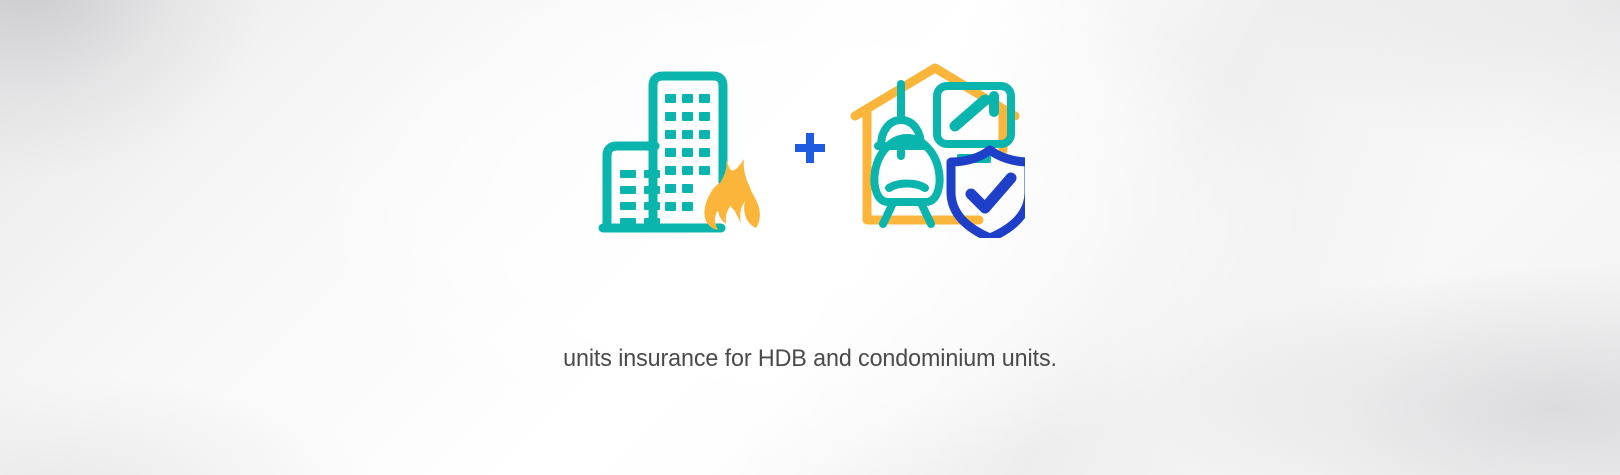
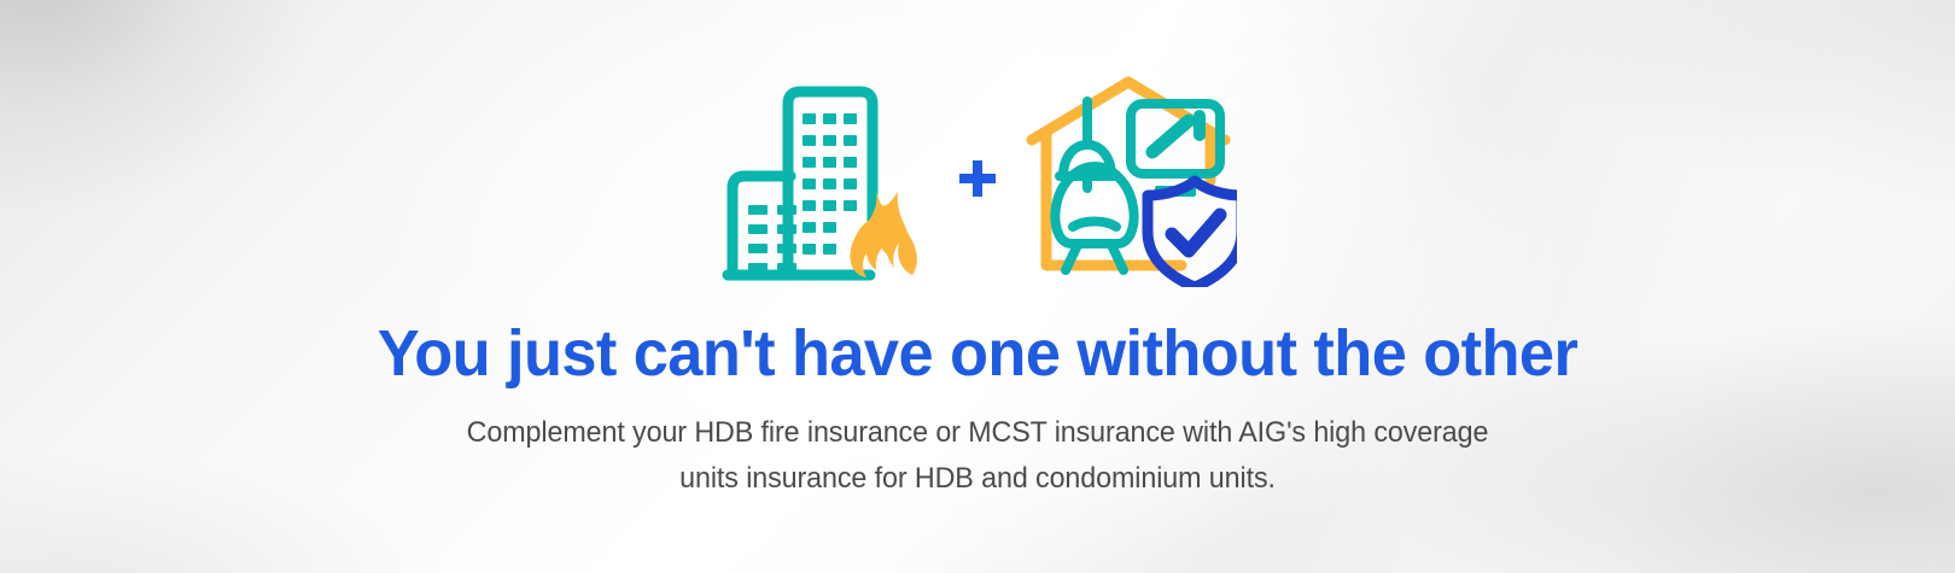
+ You just can't have one without the other
+ Complement your HDB fire insurance or MCST insurance with AIG's high coverage
  units insurance for HDB and condominium units.
